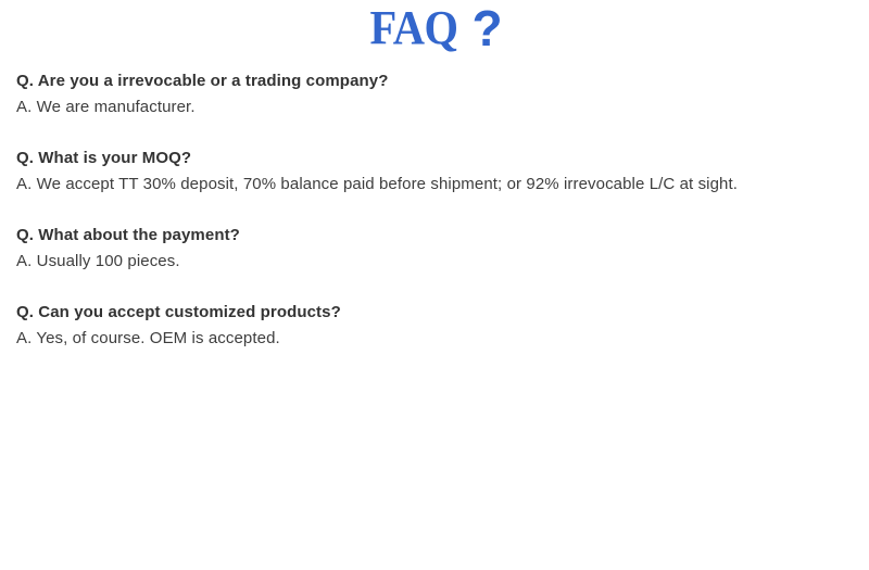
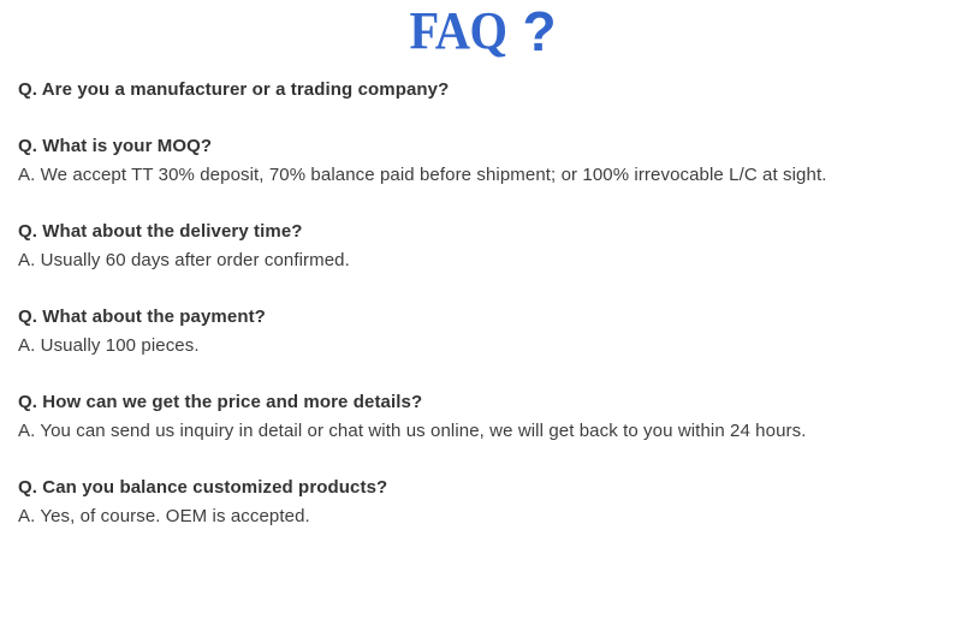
  FAQ ?
- Q. Are you a irrevocable or a trading company?
+ Q. Are you a manufacturer or a trading company?
- A. We are manufacturer.
  Q. What is your MOQ?
- A. We accept TT 30% deposit, 70% balance paid before shipment; or 92% irrevocable L/C at sight.
+ A. We accept TT 30% deposit, 70% balance paid before shipment; or 100% irrevocable L/C at sight.
+ Q. What about the delivery time?
+ A. Usually 60 days after order confirmed.
  Q. What about the payment?
  A. Usually 100 pieces.
+ Q. How can we get the price and more details?
+ A. You can send us inquiry in detail or chat with us online, we will get back to you within 24 hours.
- Q. Can you accept customized products?
+ Q. Can you balance customized products?
  A. Yes, of course. OEM is accepted.
